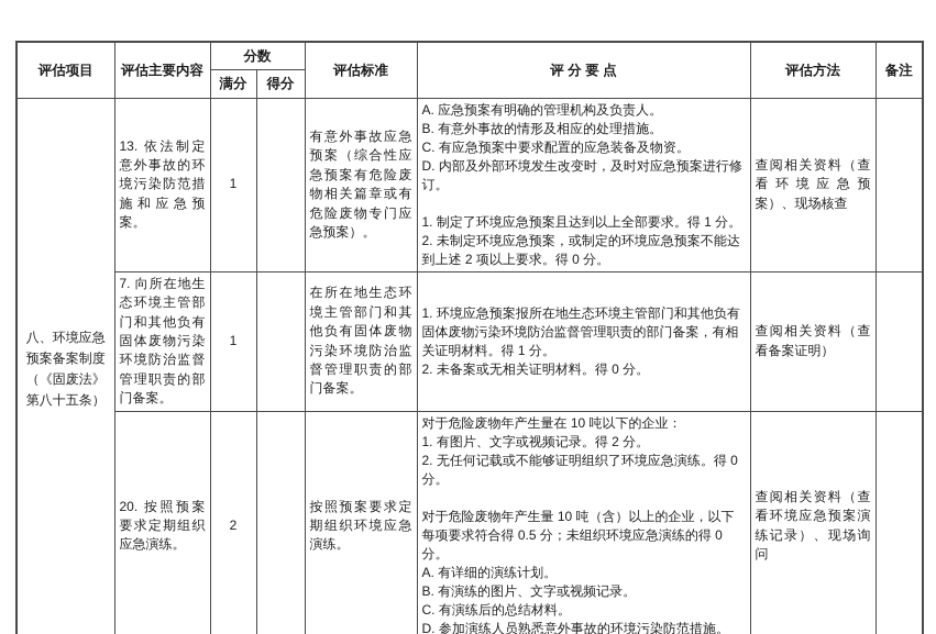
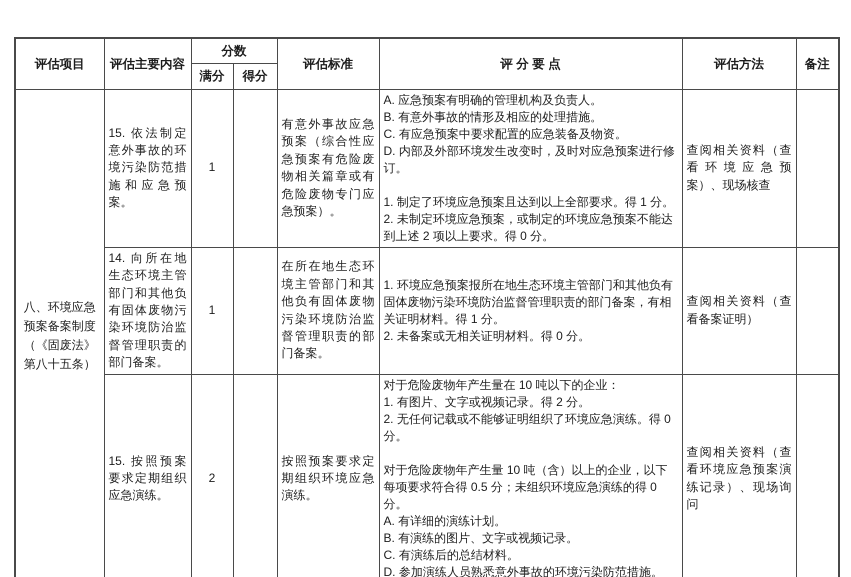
  评估项目	评估主要内容	分数	评估标准	评 分 要 点	评估方法	备注
  满分	得分
- 八、环境应急预案备案制度（《固废法》第八十五条）	13. 依法制定意外事故的环境污染防范措施和应急预案。	1		有意外事故应急预案（综合性应急预案有危险废物相关篇章或有危险废物专门应急预案）。	A. 应急预案有明确的管理机构及负责人。 B. 有意外事故的情形及相应的处理措施。 C. 有应急预案中要求配置的应急装备及物资。 D. 内部及外部环境发生改变时，及时对应急预案进行修订。 1. 制定了环境应急预案且达到以上全部要求。得 1 分。 2. 未制定环境应急预案，或制定的环境应急预案不能达到上述 2 项以上要求。得 0 分。	查阅相关资料（查看环境应急预案）、现场核查
+ 八、环境应急预案备案制度（《固废法》第八十五条）	15. 依法制定意外事故的环境污染防范措施和应急预案。	1		有意外事故应急预案（综合性应急预案有危险废物相关篇章或有危险废物专门应急预案）。	A. 应急预案有明确的管理机构及负责人。 B. 有意外事故的情形及相应的处理措施。 C. 有应急预案中要求配置的应急装备及物资。 D. 内部及外部环境发生改变时，及时对应急预案进行修订。 1. 制定了环境应急预案且达到以上全部要求。得 1 分。 2. 未制定环境应急预案，或制定的环境应急预案不能达到上述 2 项以上要求。得 0 分。	查阅相关资料（查看环境应急预案）、现场核查
- 7. 向所在地生态环境主管部门和其他负有固体废物污染环境防治监督管理职责的部门备案。	1		在所在地生态环境主管部门和其他负有固体废物污染环境防治监督管理职责的部门备案。	1. 环境应急预案报所在地生态环境主管部门和其他负有固体废物污染环境防治监督管理职责的部门备案，有相关证明材料。得 1 分。 2. 未备案或无相关证明材料。得 0 分。	查阅相关资料（查看备案证明）
+ 14. 向所在地生态环境主管部门和其他负有固体废物污染环境防治监督管理职责的部门备案。	1		在所在地生态环境主管部门和其他负有固体废物污染环境防治监督管理职责的部门备案。	1. 环境应急预案报所在地生态环境主管部门和其他负有固体废物污染环境防治监督管理职责的部门备案，有相关证明材料。得 1 分。 2. 未备案或无相关证明材料。得 0 分。	查阅相关资料（查看备案证明）
- 20. 按照预案要求定期组织应急演练。	2		按照预案要求定期组织环境应急演练。	对于危险废物年产生量在 10 吨以下的企业： 1. 有图片、文字或视频记录。得 2 分。 2. 无任何记载或不能够证明组织了环境应急演练。得 0 分。 对于危险废物年产生量 10 吨（含）以上的企业，以下每项要求符合得 0.5 分；未组织环境应急演练的得 0 分。 A. 有详细的演练计划。 B. 有演练的图片、文字或视频记录。 C. 有演练后的总结材料。 D. 参加演练人员熟悉意外事故的环境污染防范措施。	查阅相关资料（查看环境应急预案演练记录）、现场询问
+ 15. 按照预案要求定期组织应急演练。	2		按照预案要求定期组织环境应急演练。	对于危险废物年产生量在 10 吨以下的企业： 1. 有图片、文字或视频记录。得 2 分。 2. 无任何记载或不能够证明组织了环境应急演练。得 0 分。 对于危险废物年产生量 10 吨（含）以上的企业，以下每项要求符合得 0.5 分；未组织环境应急演练的得 0 分。 A. 有详细的演练计划。 B. 有演练的图片、文字或视频记录。 C. 有演练后的总结材料。 D. 参加演练人员熟悉意外事故的环境污染防范措施。	查阅相关资料（查看环境应急预案演练记录）、现场询问
